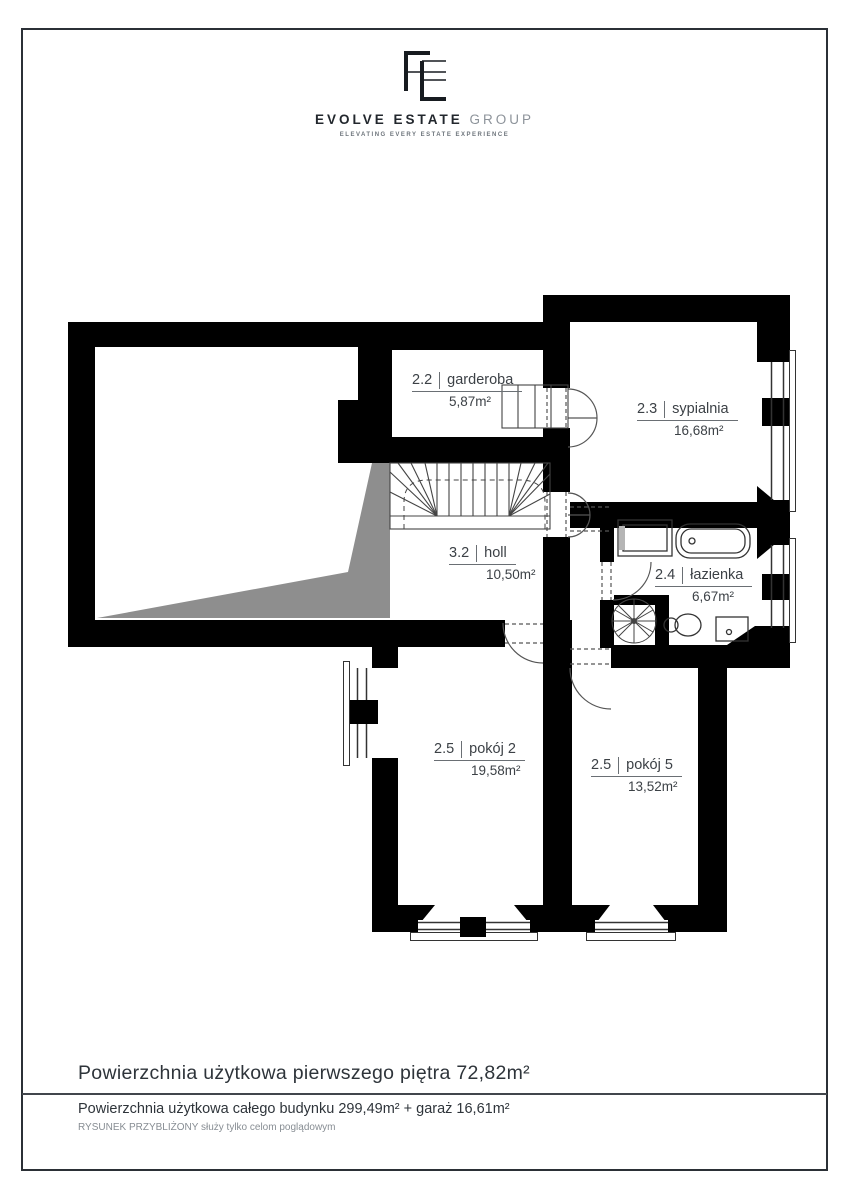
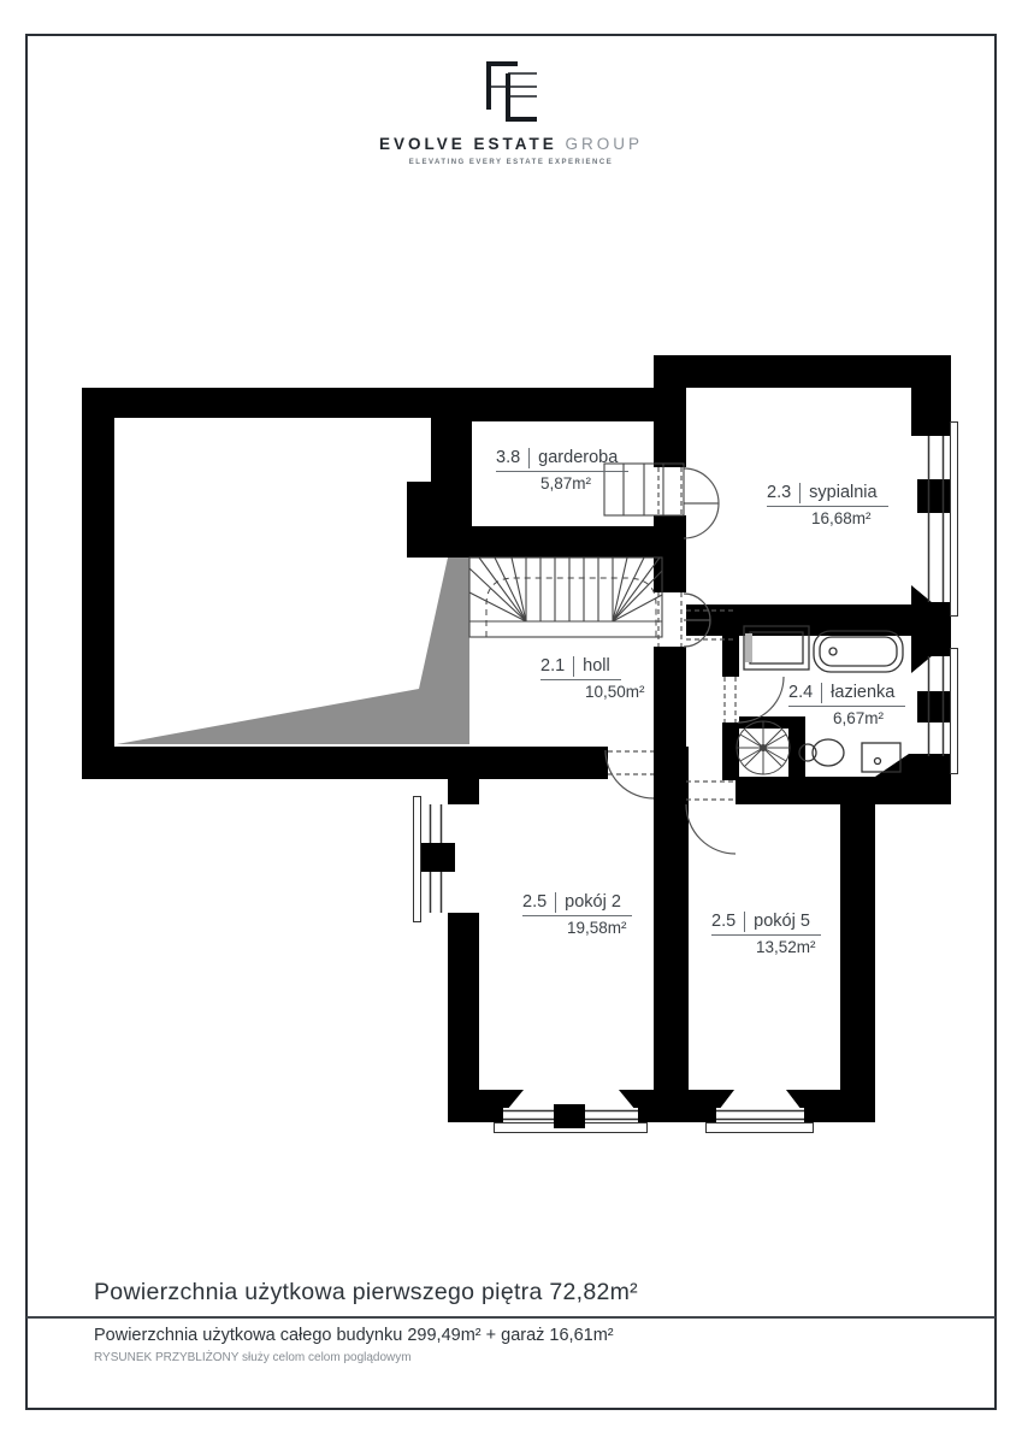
  EVOLVE ESTATE GROUP
- 3.2
+ 2.1
  holl
  10,50m²
- 2.2
+ 3.8
  garderoba
  5,87m²
  2.3
  sypialnia
  16,68m²
  2.4
  łazienka
  6,67m²
  2.5
  pokój 2
  19,58m²
  2.5
  pokój 5
  13,52m²
  Powierzchnia użytkowa pierwszego piętra 72,82m²
  Powierzchnia użytkowa całego budynku 299,49m² + garaż 16,61m²
- RYSUNEK PRZYBLIŻONY służy tylko celom poglądowym
+ RYSUNEK PRZYBLIŻONY służy celom celom poglądowym
